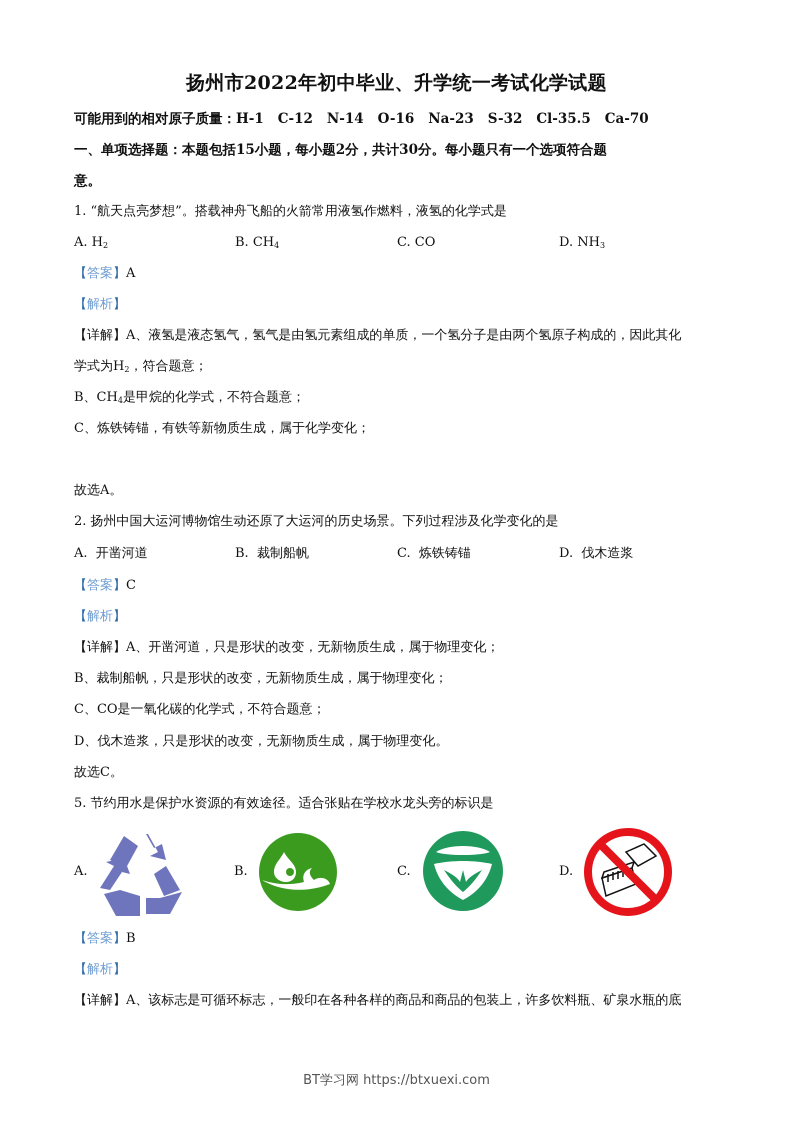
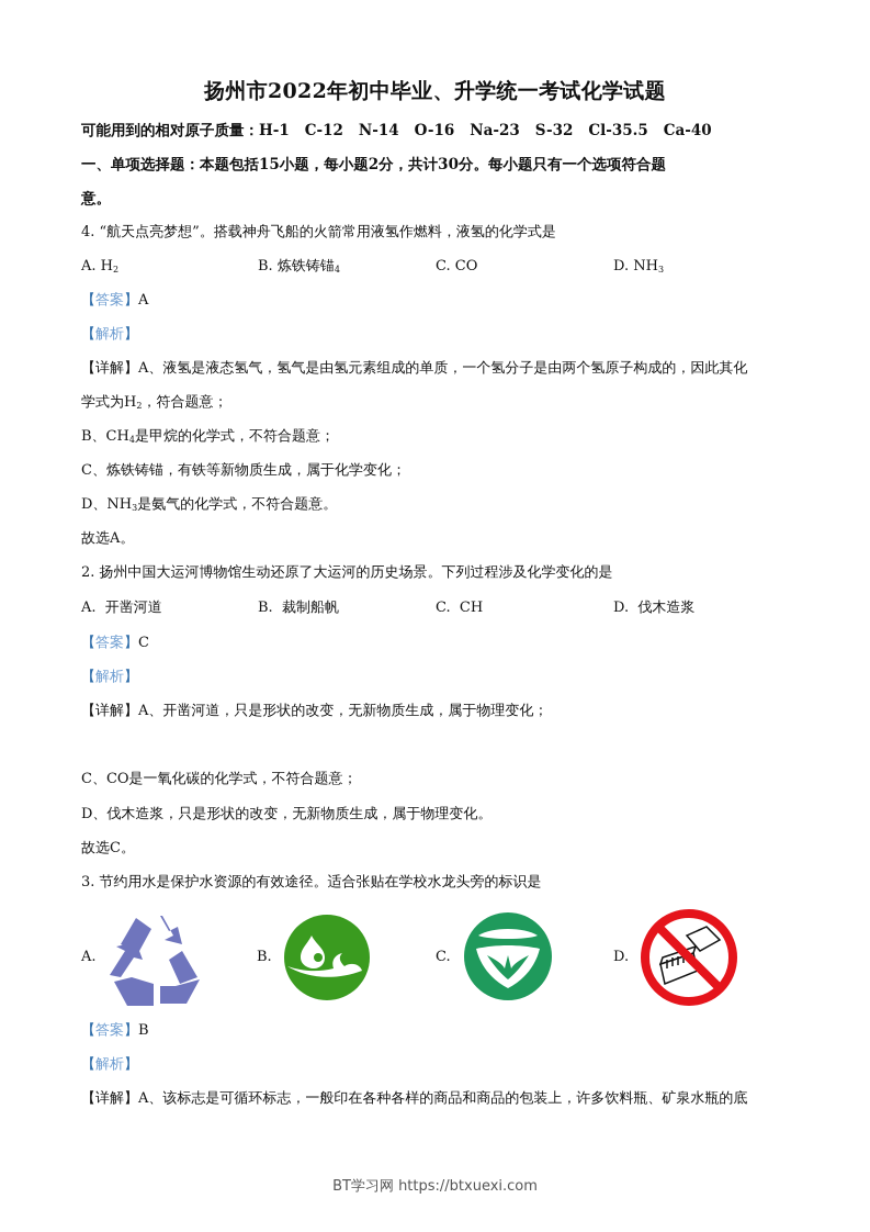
  扬州市2022年初中毕业、升学统一考试化学试题
- 可能用到的相对原子质量：H-1 C-12 N-14 O-16 Na-23 S-32 Cl-35.5 Ca-70
+ 可能用到的相对原子质量：H-1 C-12 N-14 O-16 Na-23 S-32 Cl-35.5 Ca-40
  一、单项选择题：本题包括15小题，每小题2分，共计30分。每小题只有一个选项符合题
  意。
- 1. “航天点亮梦想”。搭载神舟飞船的火箭常用液氢作燃料，液氢的化学式是
+ 4. “航天点亮梦想”。搭载神舟飞船的火箭常用液氢作燃料，液氢的化学式是
  A. H2
- B. CH4
+ B. 炼铁铸锚4
  C. CO
  D. NH3
  【答案】A
  【解析】
  【详解】A、液氢是液态氢气，氢气是由氢元素组成的单质，一个氢分子是由两个氢原子构成的，因此其化
  学式为H2，符合题意；
  B、CH4是甲烷的化学式，不符合题意；
  C、炼铁铸锚，有铁等新物质生成，属于化学变化；
+ D、NH3是氨气的化学式，不符合题意。
  故选A。
  2. 扬州中国大运河博物馆生动还原了大运河的历史场景。下列过程涉及化学变化的是
  A. 开凿河道
  B. 裁制船帆
- C. 炼铁铸锚
+ C. CH
  D. 伐木造浆
  【答案】C
  【解析】
  【详解】A、开凿河道，只是形状的改变，无新物质生成，属于物理变化；
- B、裁制船帆，只是形状的改变，无新物质生成，属于物理变化；
  C、CO是一氧化碳的化学式，不符合题意；
  D、伐木造浆，只是形状的改变，无新物质生成，属于物理变化。
  故选C。
- 5. 节约用水是保护水资源的有效途径。适合张贴在学校水龙头旁的标识是
+ 3. 节约用水是保护水资源的有效途径。适合张贴在学校水龙头旁的标识是
  A.
  B.
  C.
  D.
  【答案】B
  【解析】
  【详解】A、该标志是可循环标志，一般印在各种各样的商品和商品的包装上，许多饮料瓶、矿泉水瓶的底
  BT学习网 https://btxuexi.com
